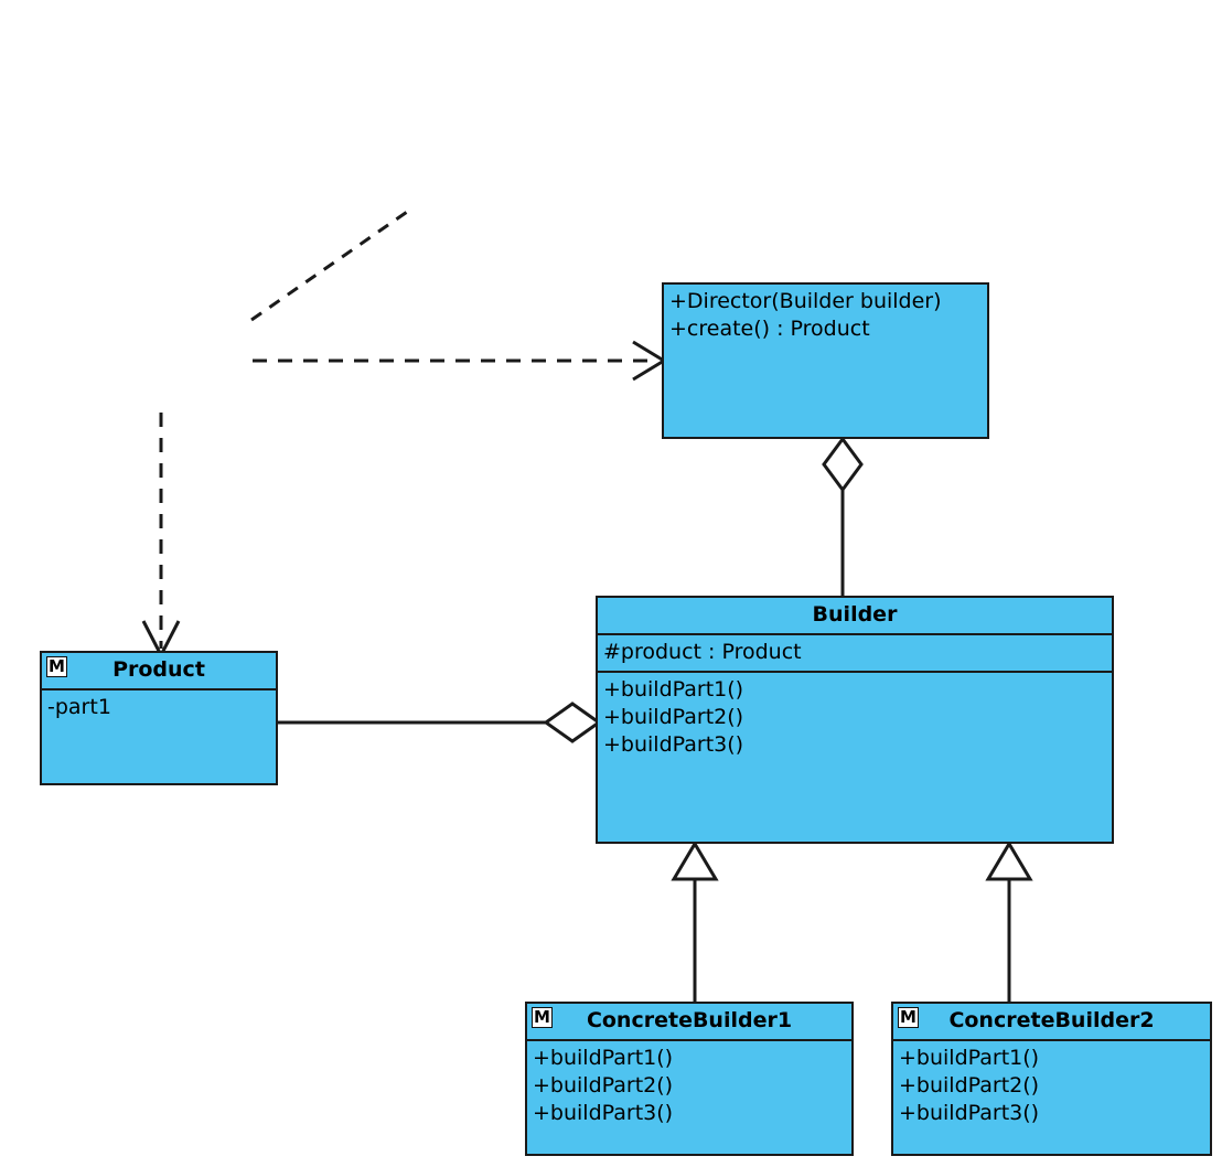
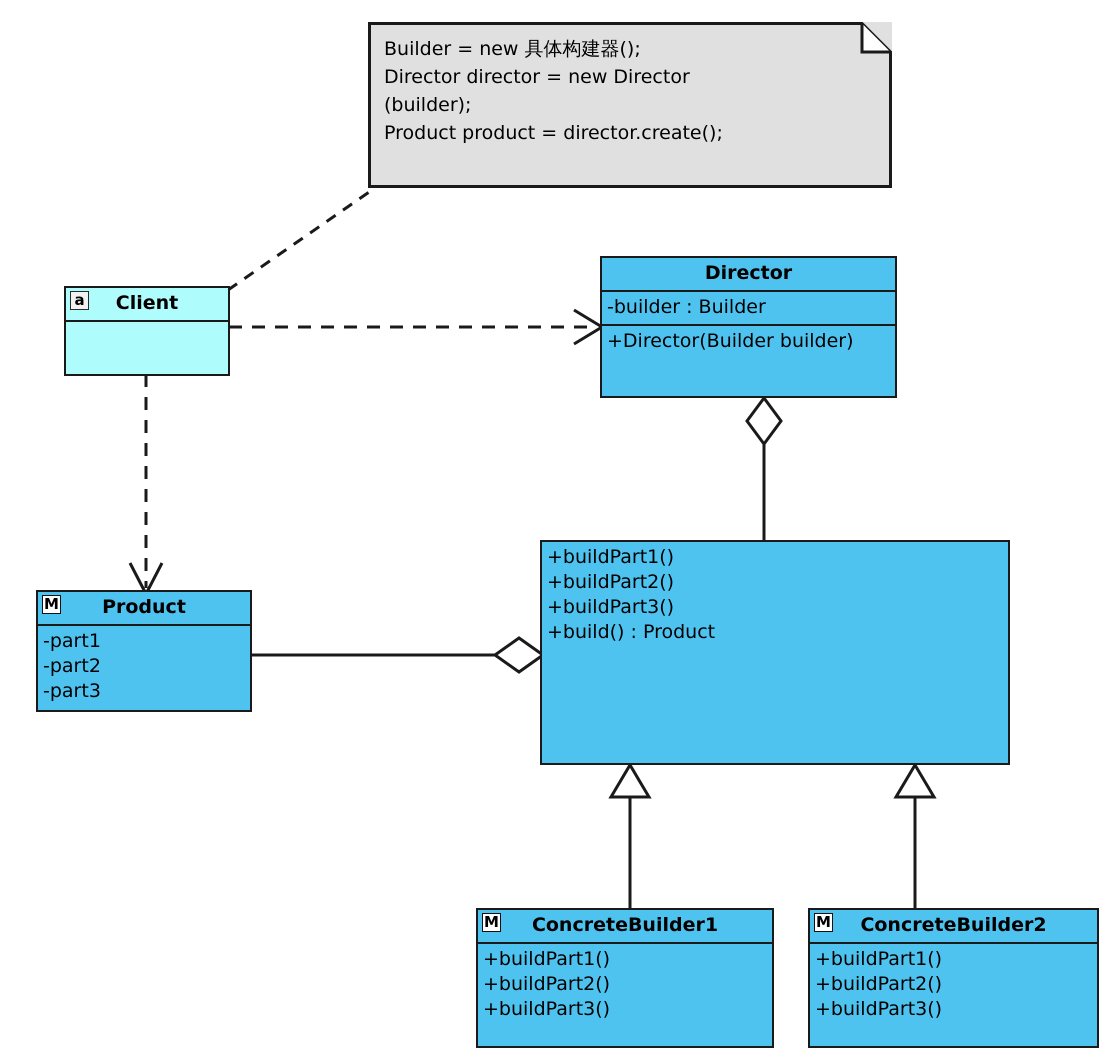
+ Builder = new 具体构建器();
+ Director director = new Director
+ (builder);
+ Product product = director.create();
+ a
+ Client
+ Director
+ -builder : Builder
  +Director(Builder builder)
- +create() : Product
- Builder
- #product : Product
  +buildPart1()
  +buildPart2()
  +buildPart3()
+ +build() : Product
  M
  Product
  -part1
+ -part2
+ -part3
  M
  ConcreteBuilder1
  +buildPart1()
  +buildPart2()
  +buildPart3()
  M
  ConcreteBuilder2
  +buildPart1()
  +buildPart2()
  +buildPart3()
